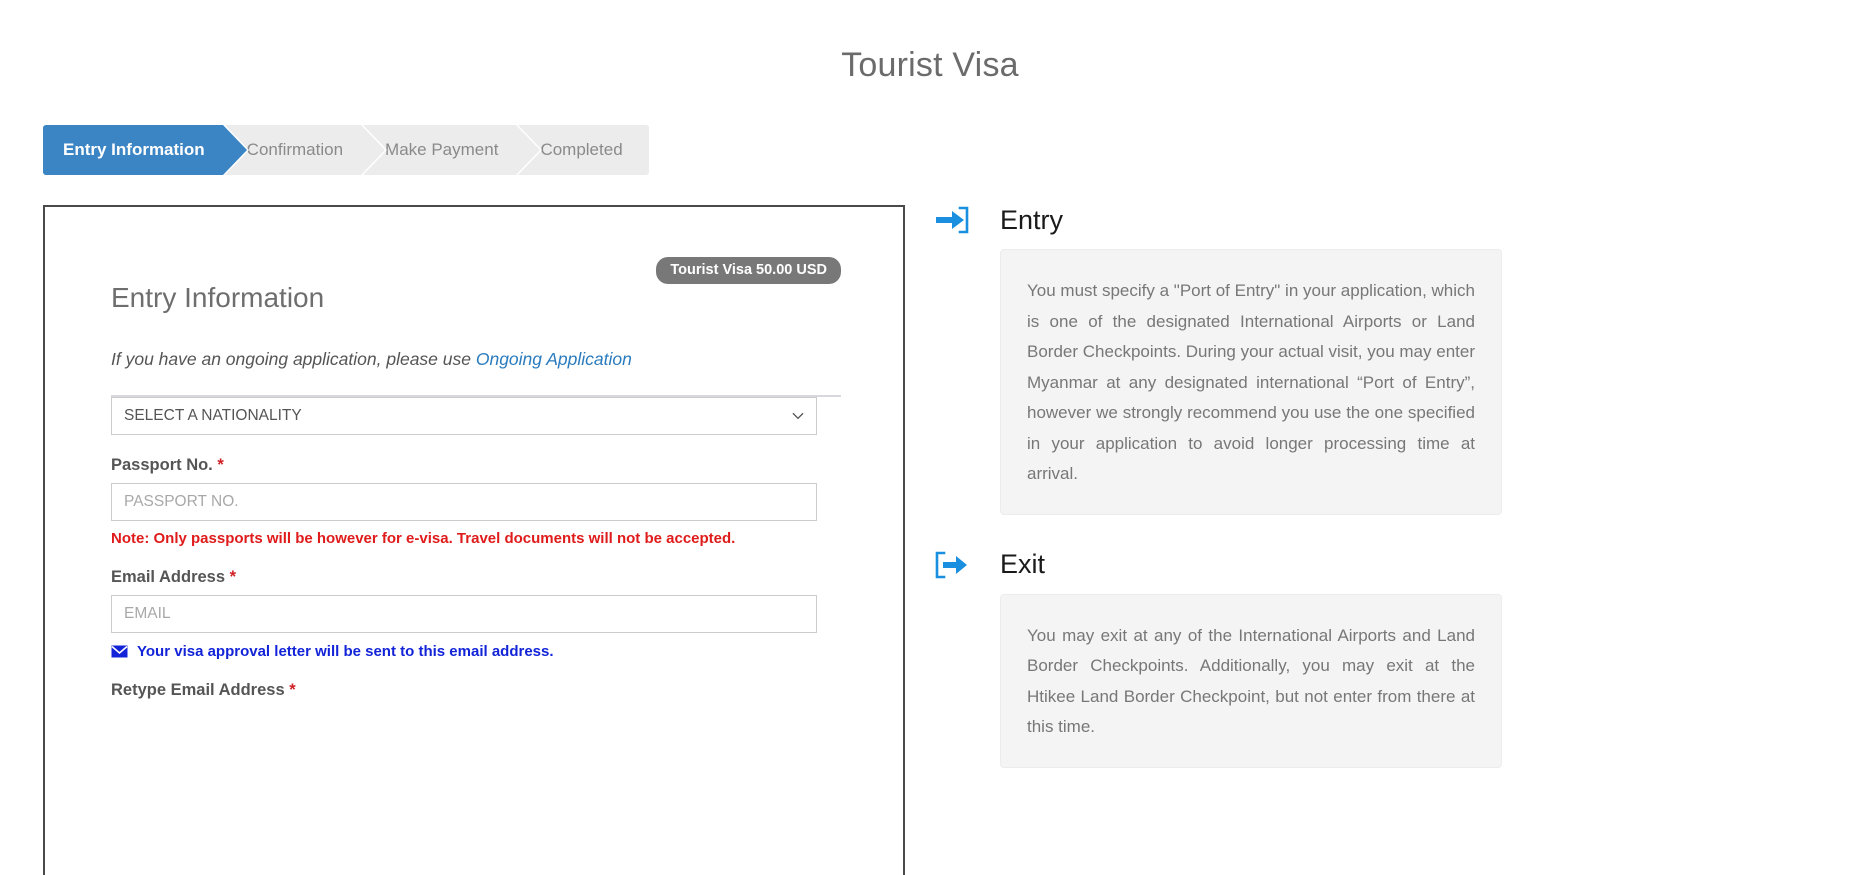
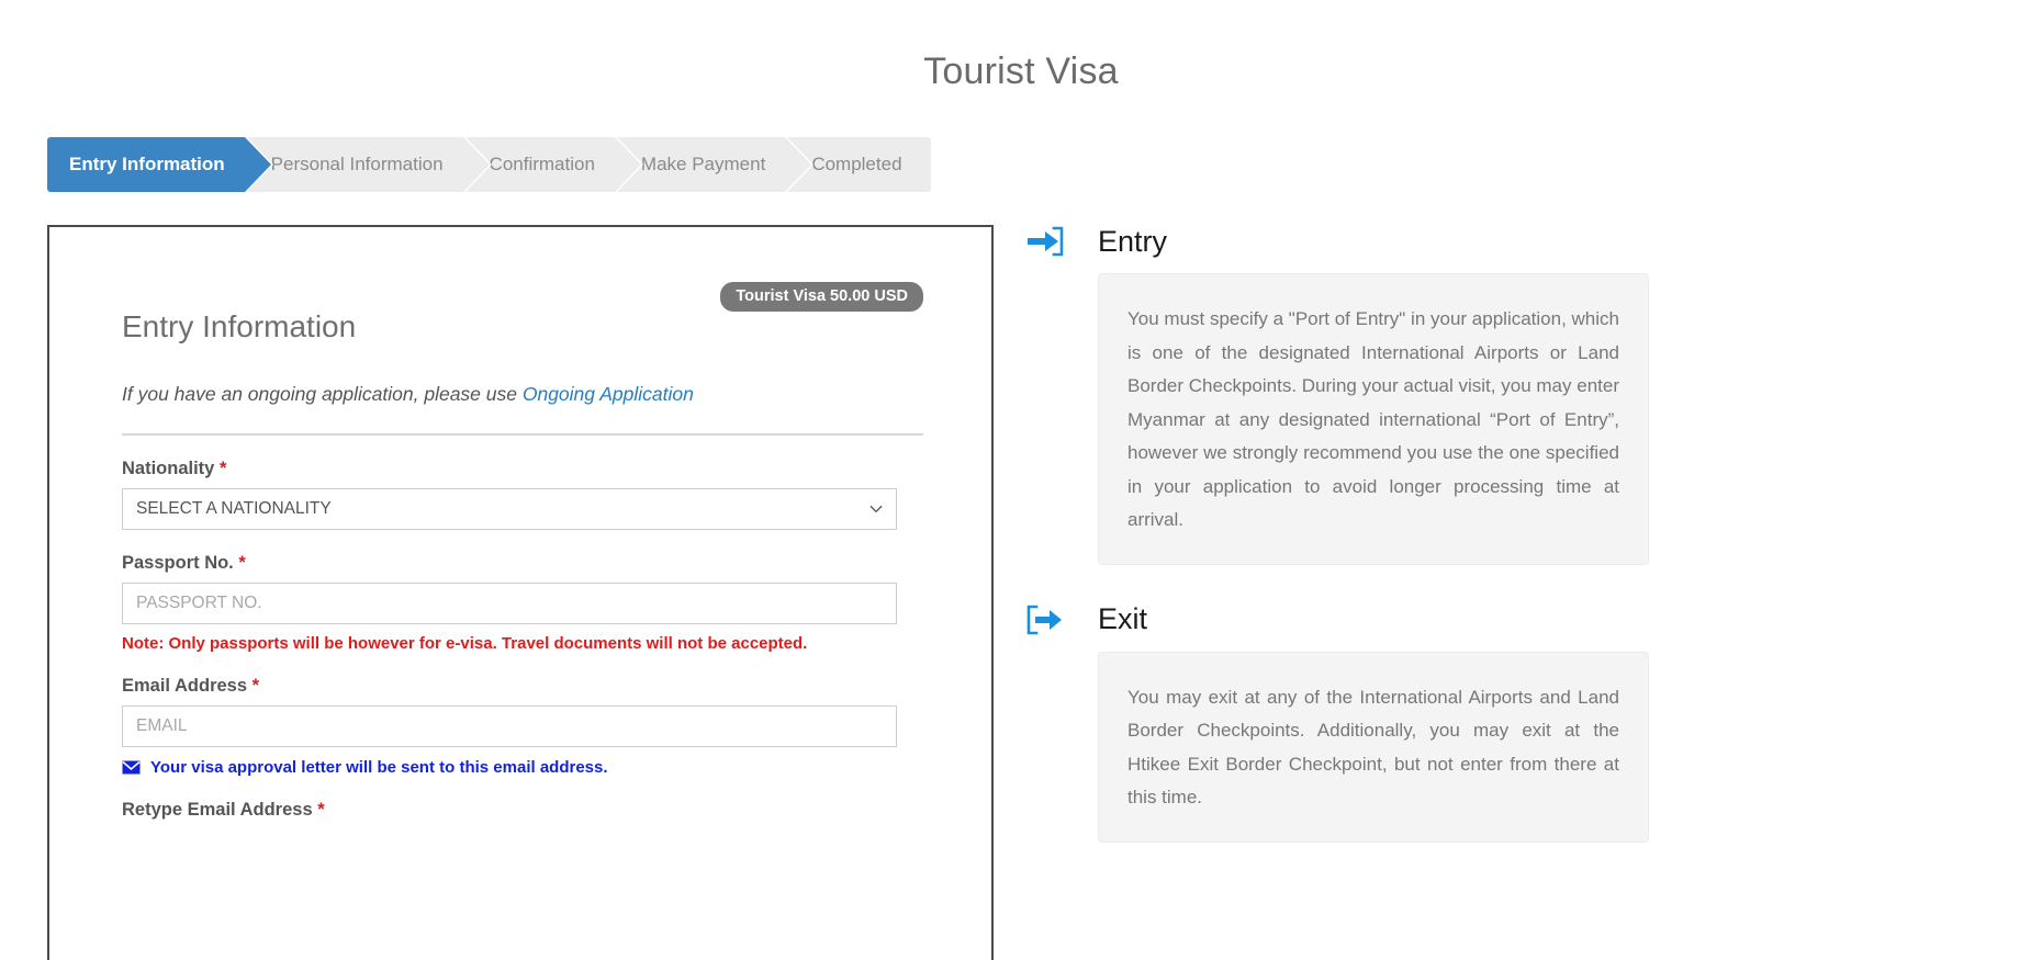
  Tourist Visa
  Entry Information
+ Personal Information
  Confirmation
  Make Payment
  Completed
  Tourist Visa 50.00 USD
  Entry Information
  If you have an ongoing application, please use Ongoing Application
+ Nationality *
  SELECT A NATIONALITY
  Passport No. *
  PASSPORT NO.
  Note: Only passports will be however for e-visa. Travel documents will not be accepted.
  Email Address *
  EMAIL
  Your visa approval letter will be sent to this email address.
  Retype Email Address *
  Entry
  You must specify a "Port of Entry" in your application, which is one of the designated International Airports or Land Border Checkpoints. During your actual visit, you may enter Myanmar at any designated international “Port of Entry”, however we strongly recommend you use the one specified in your application to avoid longer processing time at arrival.
  Exit
- You may exit at any of the International Airports and Land Border Checkpoints. Additionally, you may exit at the Htikee Land Border Checkpoint, but not enter from there at this time.
+ You may exit at any of the International Airports and Land Border Checkpoints. Additionally, you may exit at the Htikee Exit Border Checkpoint, but not enter from there at this time.
